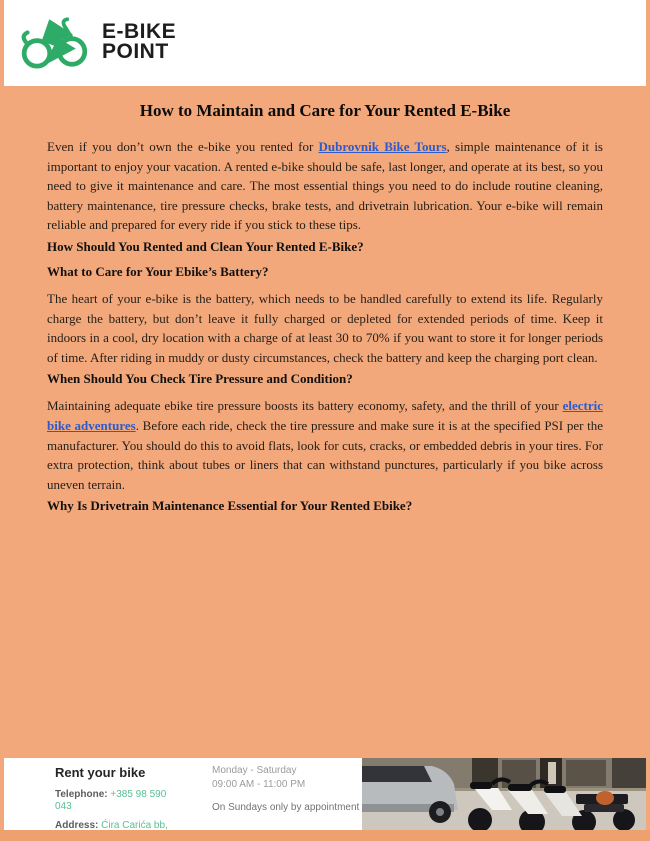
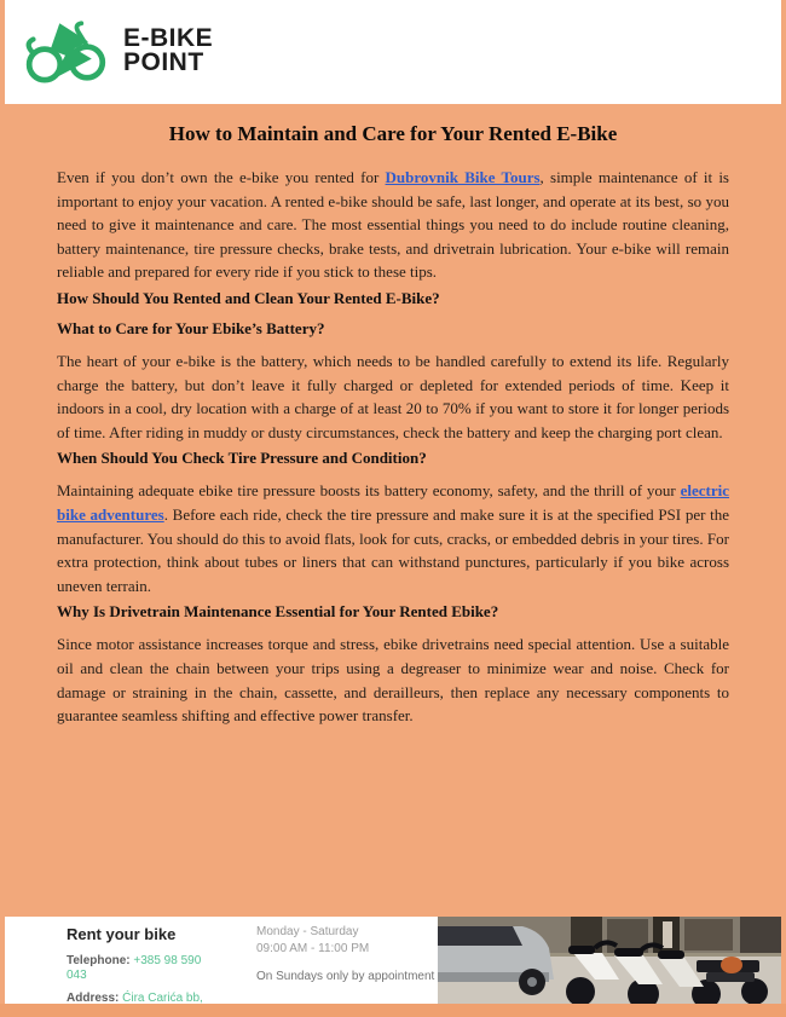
  E-BIKE
  POINT
  How to Maintain and Care for Your Rented E-Bike
  Even if you don’t own the e-bike you rented for Dubrovnik Bike Tours, simple maintenance of it is important to enjoy your vacation. A rented e-bike should be safe, last longer, and operate at its best, so you need to give it maintenance and care. The most essential things you need to do include routine cleaning, battery maintenance, tire pressure checks, brake tests, and drivetrain lubrication. Your e-bike will remain reliable and prepared for every ride if you stick to these tips.
  How Should You Rented and Clean Your Rented E-Bike?
  What to Care for Your Ebike’s Battery?
- The heart of your e-bike is the battery, which needs to be handled carefully to extend its life. Regularly charge the battery, but don’t leave it fully charged or depleted for extended periods of time. Keep it indoors in a cool, dry location with a charge of at least 30 to 70% if you want to store it for longer periods of time. After riding in muddy or dusty circumstances, check the battery and keep the charging port clean.
+ The heart of your e-bike is the battery, which needs to be handled carefully to extend its life. Regularly charge the battery, but don’t leave it fully charged or depleted for extended periods of time. Keep it indoors in a cool, dry location with a charge of at least 20 to 70% if you want to store it for longer periods of time. After riding in muddy or dusty circumstances, check the battery and keep the charging port clean.
  When Should You Check Tire Pressure and Condition?
  Maintaining adequate ebike tire pressure boosts its battery economy, safety, and the thrill of your electric bike adventures. Before each ride, check the tire pressure and make sure it is at the specified PSI per the manufacturer. You should do this to avoid flats, look for cuts, cracks, or embedded debris in your tires. For extra protection, think about tubes or liners that can withstand punctures, particularly if you bike across uneven terrain.
  Why Is Drivetrain Maintenance Essential for Your Rented Ebike?
+ Since motor assistance increases torque and stress, ebike drivetrains need special attention. Use a suitable oil and clean the chain between your trips using a degreaser to minimize wear and noise. Check for damage or straining in the chain, cassette, and derailleurs, then replace any necessary components to guarantee seamless shifting and effective power transfer.
  Rent your bike
  Telephone: +385 98 590 043
  Address: Ćira Carića bb,
  Monday - Saturday
  09:00 AM - 11:00 PM
  On Sundays only by appointment
